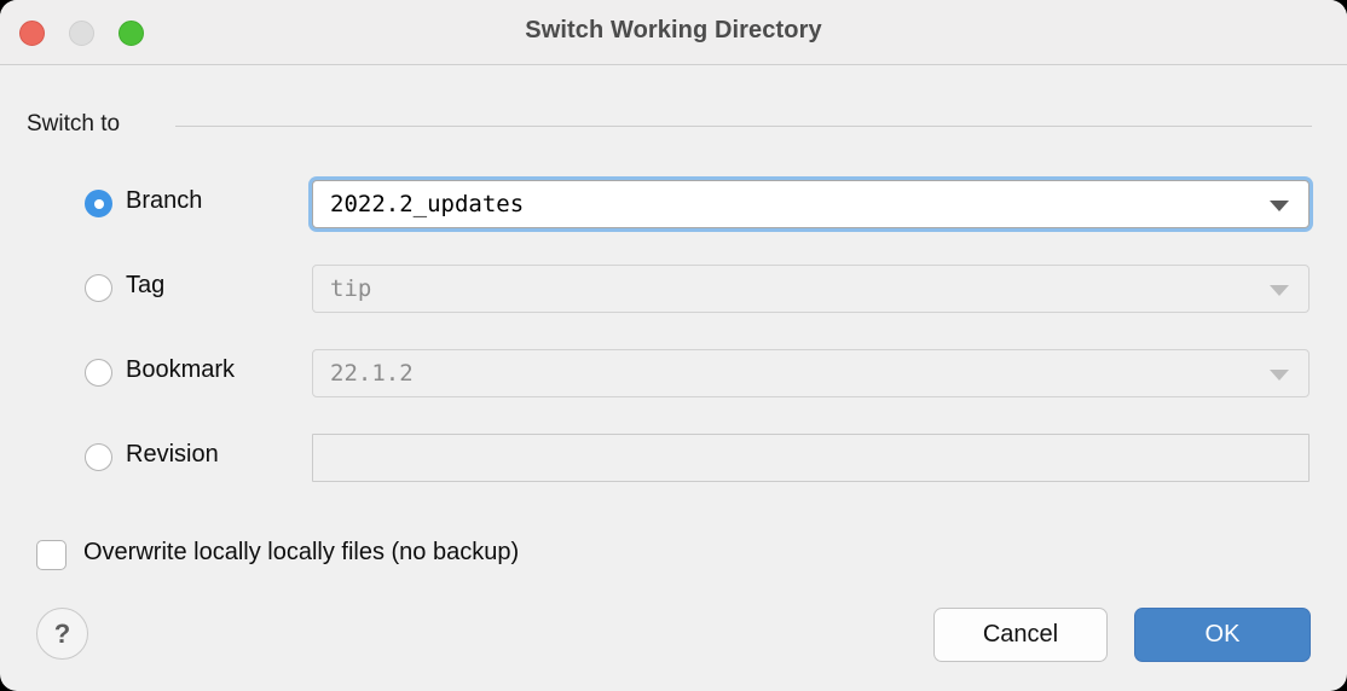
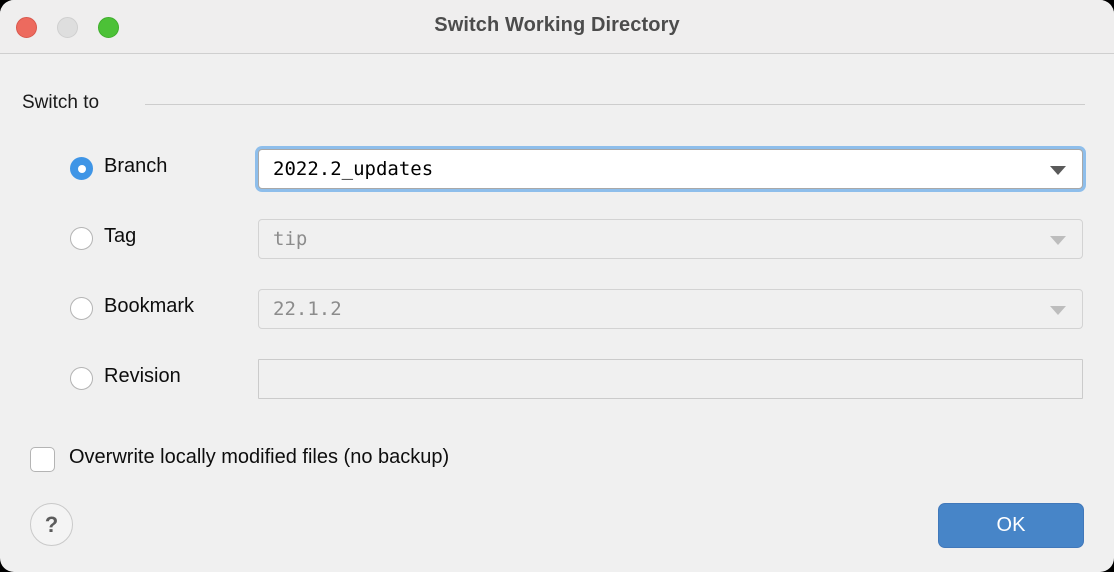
  Switch Working Directory
  Switch to
  Branch
  2022.2_updates
  Tag
  tip
  Bookmark
  22.1.2
  Revision
- Overwrite locally locally files (no backup)
+ Overwrite locally modified files (no backup)
  ?
- Cancel
  OK
